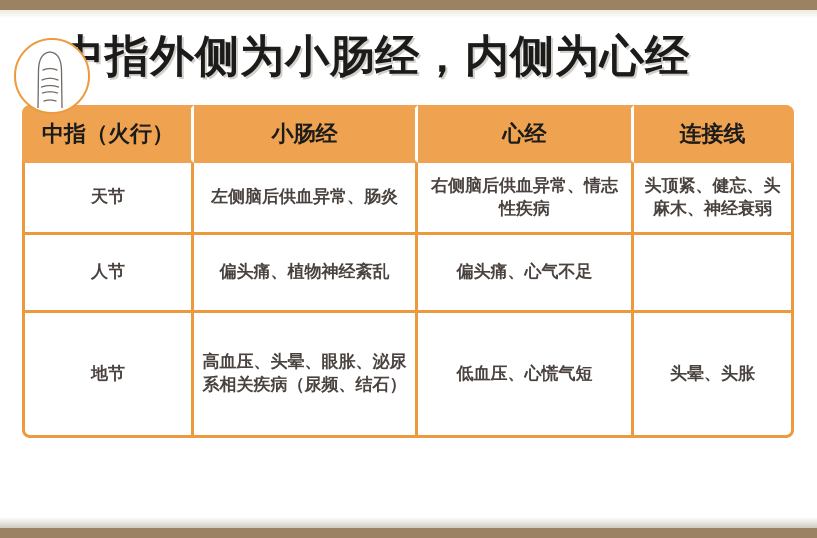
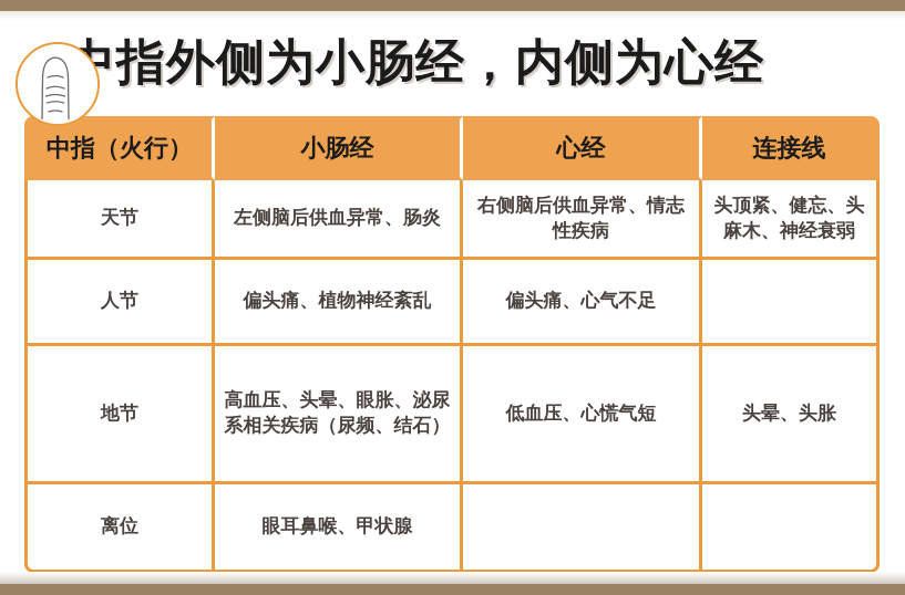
  指外侧为小肠经，内侧为心经
  中指（火行）	小肠经	心经	连接线
  天节	左侧脑后供血异常、肠炎	右侧脑后供血异常、情志性疾病	头顶紧、健忘、头麻木、神经衰弱
  人节	偏头痛、植物神经紊乱	偏头痛、心气不足
  地节	高血压、头晕、眼胀、泌尿系相关疾病（尿频、结石）	低血压、心慌气短	头晕、头胀
+ 离位	眼耳鼻喉、甲状腺
